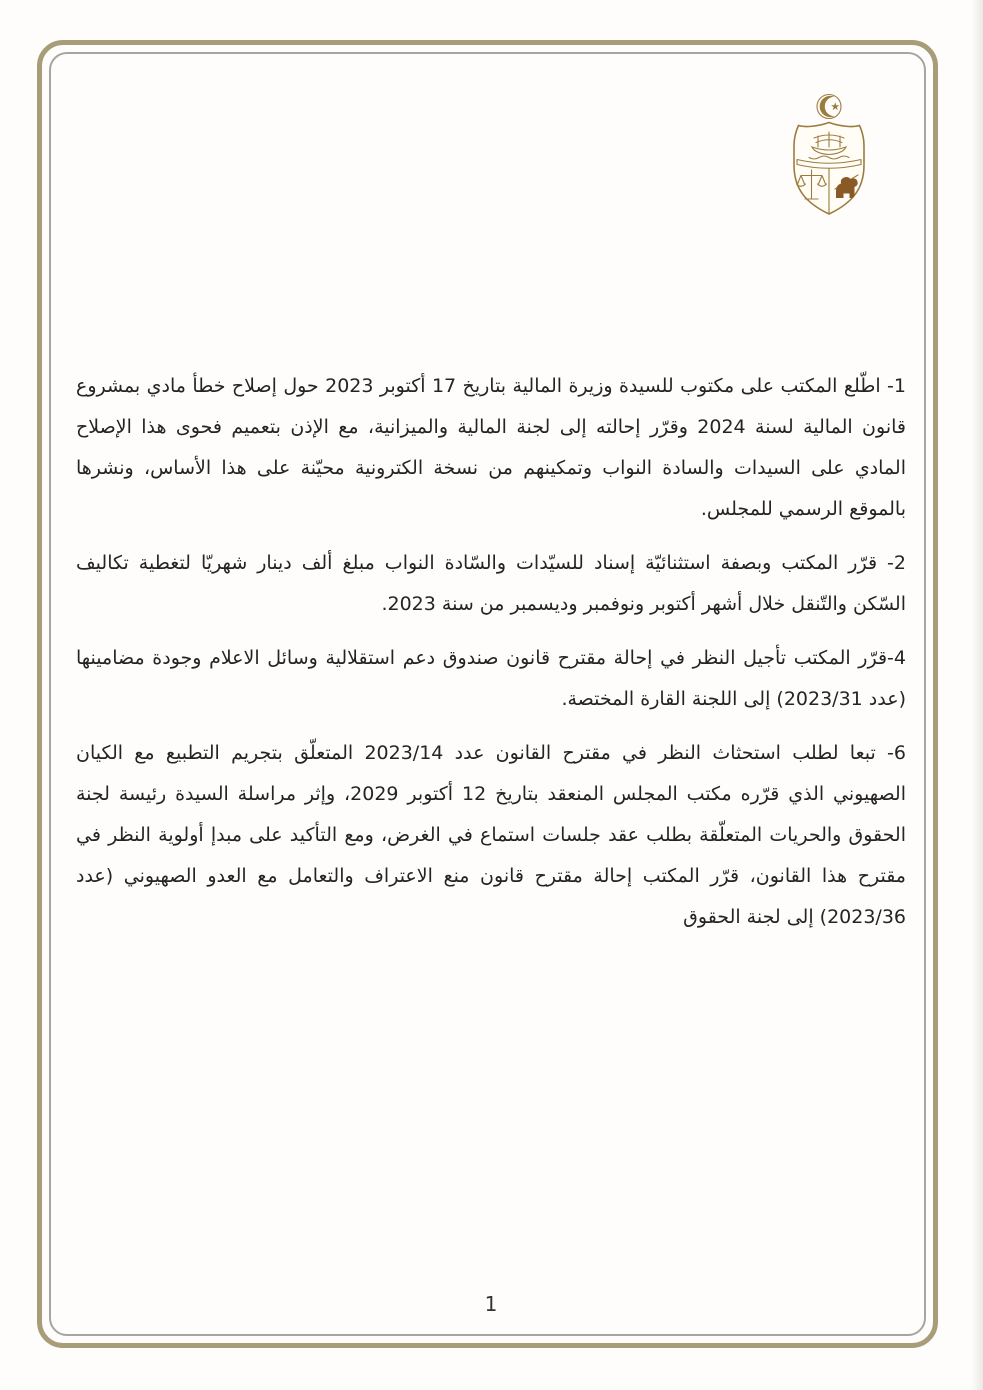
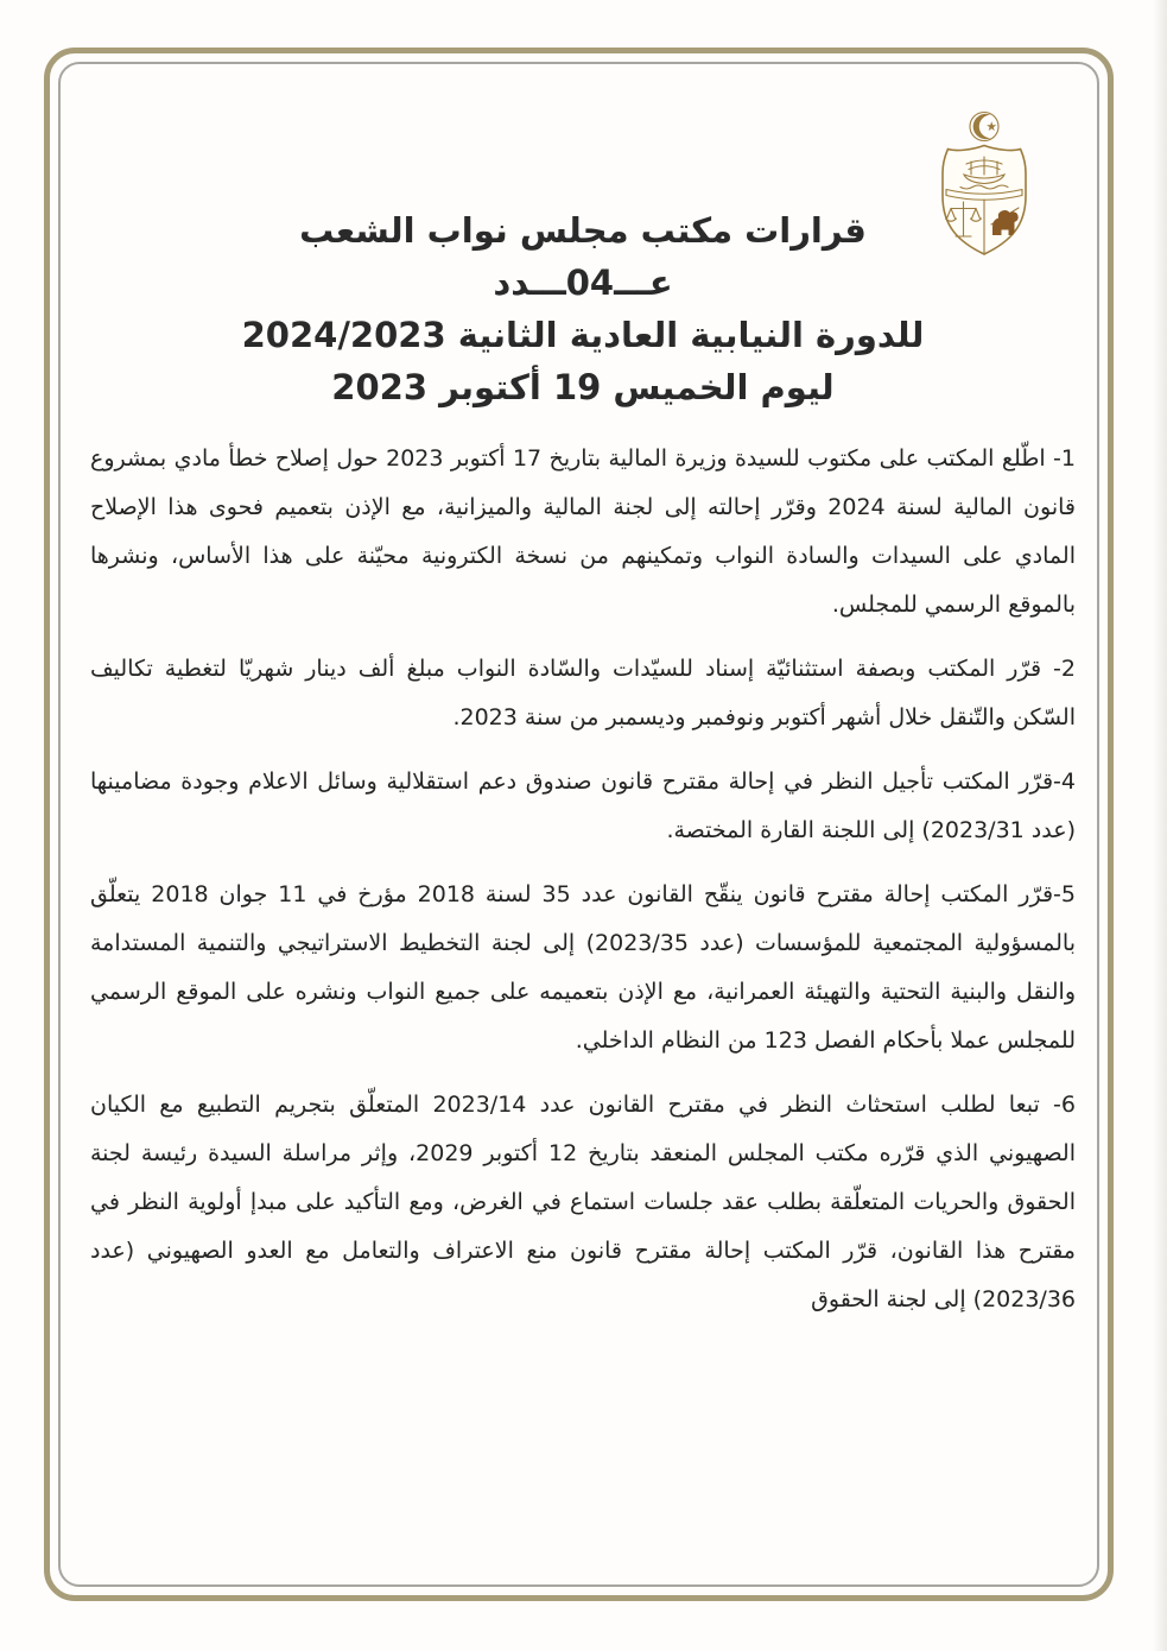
+ قرارات مكتب مجلس نواب الشعب
+ عـــ04ـــدد
+ للدورة النيابية العادية الثانية 2024/2023
+ ليوم الخميس 19 أكتوبر 2023
  1- اطّلع المكتب على مكتوب للسيدة وزيرة المالية بتاريخ 17 أكتوبر 2023 حول إصلاح خطأ مادي بمشروع قانون المالية لسنة 2024 وقرّر إحالته إلى لجنة المالية والميزانية، مع الإذن بتعميم فحوى هذا الإصلاح المادي على السيدات والسادة النواب وتمكينهم من نسخة الكترونية محيّنة على هذا الأساس، ونشرها بالموقع الرسمي للمجلس.
  2- قرّر المكتب وبصفة استثنائيّة إسناد للسيّدات والسّادة النواب مبلغ ألف دينار شهريّا لتغطية تكاليف السّكن والتّنقل خلال أشهر أكتوبر ونوفمبر وديسمبر من سنة 2023.
  4-قرّر المكتب تأجيل النظر في إحالة مقترح قانون صندوق دعم استقلالية وسائل الاعلام وجودة مضامينها (عدد 2023/31) إلى اللجنة القارة المختصة.
+ 5-قرّر المكتب إحالة مقترح قانون ينقّح القانون عدد 35 لسنة 2018 مؤرخ في 11 جوان 2018 يتعلّق بالمسؤولية المجتمعية للمؤسسات (عدد 2023/35) إلى لجنة التخطيط الاستراتيجي والتنمية المستدامة والنقل والبنية التحتية والتهيئة العمرانية، مع الإذن بتعميمه على جميع النواب ونشره على الموقع الرسمي للمجلس عملا بأحكام الفصل 123 من النظام الداخلي.
  6- تبعا لطلب استحثاث النظر في مقترح القانون عدد 2023/14 المتعلّق بتجريم التطبيع مع الكيان الصهيوني الذي قرّره مكتب المجلس المنعقد بتاريخ 12 أكتوبر 2029، وإثر مراسلة السيدة رئيسة لجنة الحقوق والحريات المتعلّقة بطلب عقد جلسات استماع في الغرض، ومع التأكيد على مبدإ أولوية النظر في مقترح هذا القانون، قرّر المكتب إحالة مقترح قانون منع الاعتراف والتعامل مع العدو الصهيوني (عدد 2023/36) إلى لجنة الحقوق
- 1
